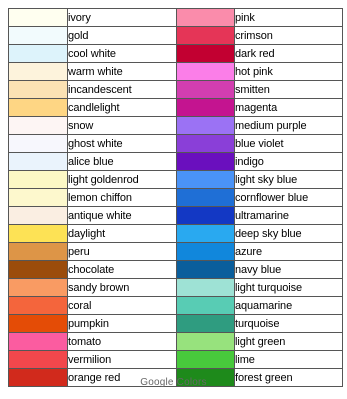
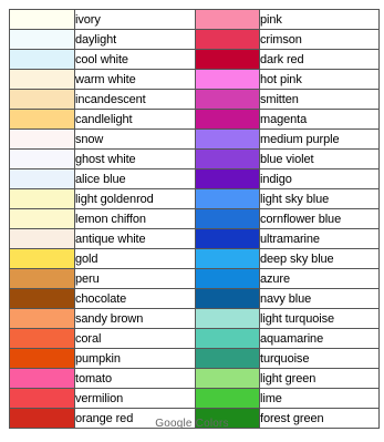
  	ivory		pink
- 	gold		crimson
+ 	daylight		crimson
  	cool white		dark red
  	warm white		hot pink
  	incandescent		smitten
  	candlelight		magenta
  	snow		medium purple
  	ghost white		blue violet
  	alice blue		indigo
  	light goldenrod		light sky blue
  	lemon chiffon		cornflower blue
  	antique white		ultramarine
- 	daylight		deep sky blue
+ 	gold		deep sky blue
  	peru		azure
  	chocolate		navy blue
  	sandy brown		light turquoise
  	coral		aquamarine
  	pumpkin		turquoise
  	tomato		light green
  	vermilion		lime
  	orange red		forest green
  Google Colors
